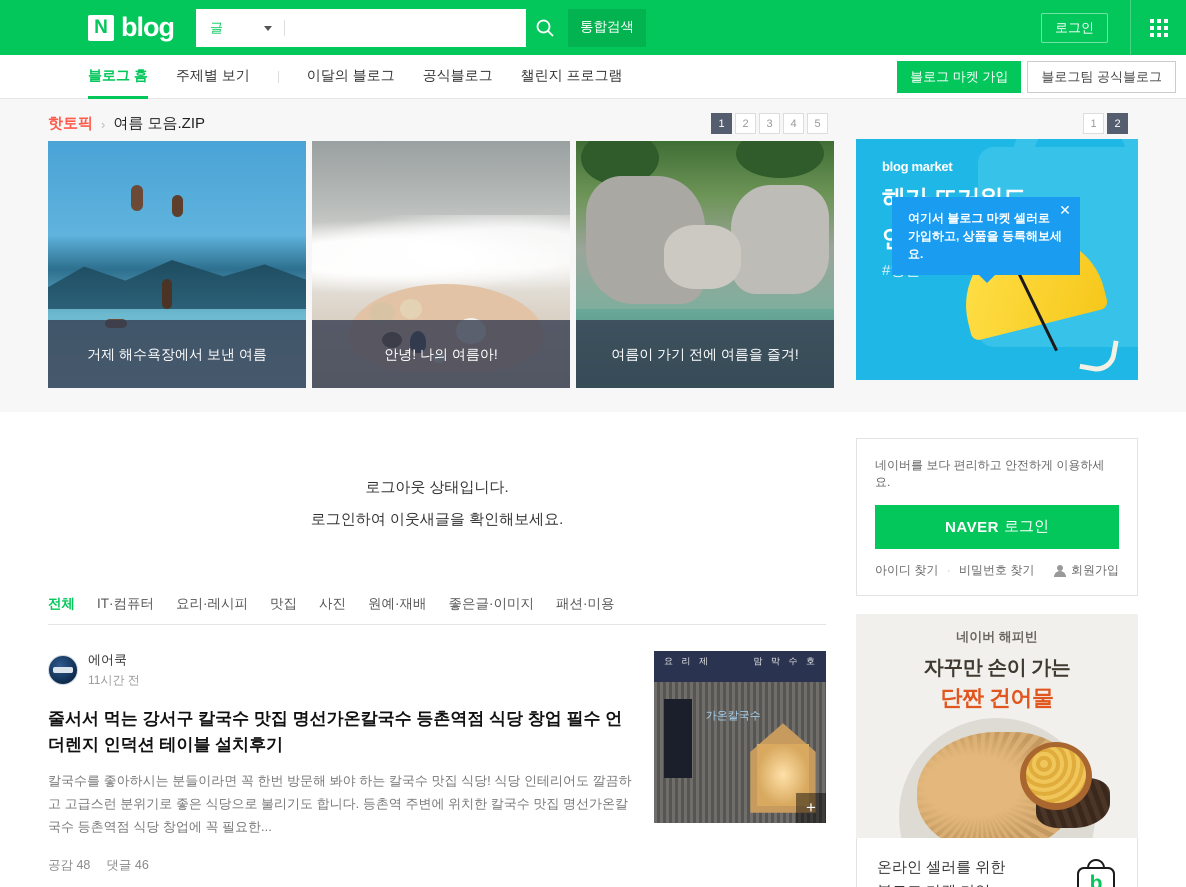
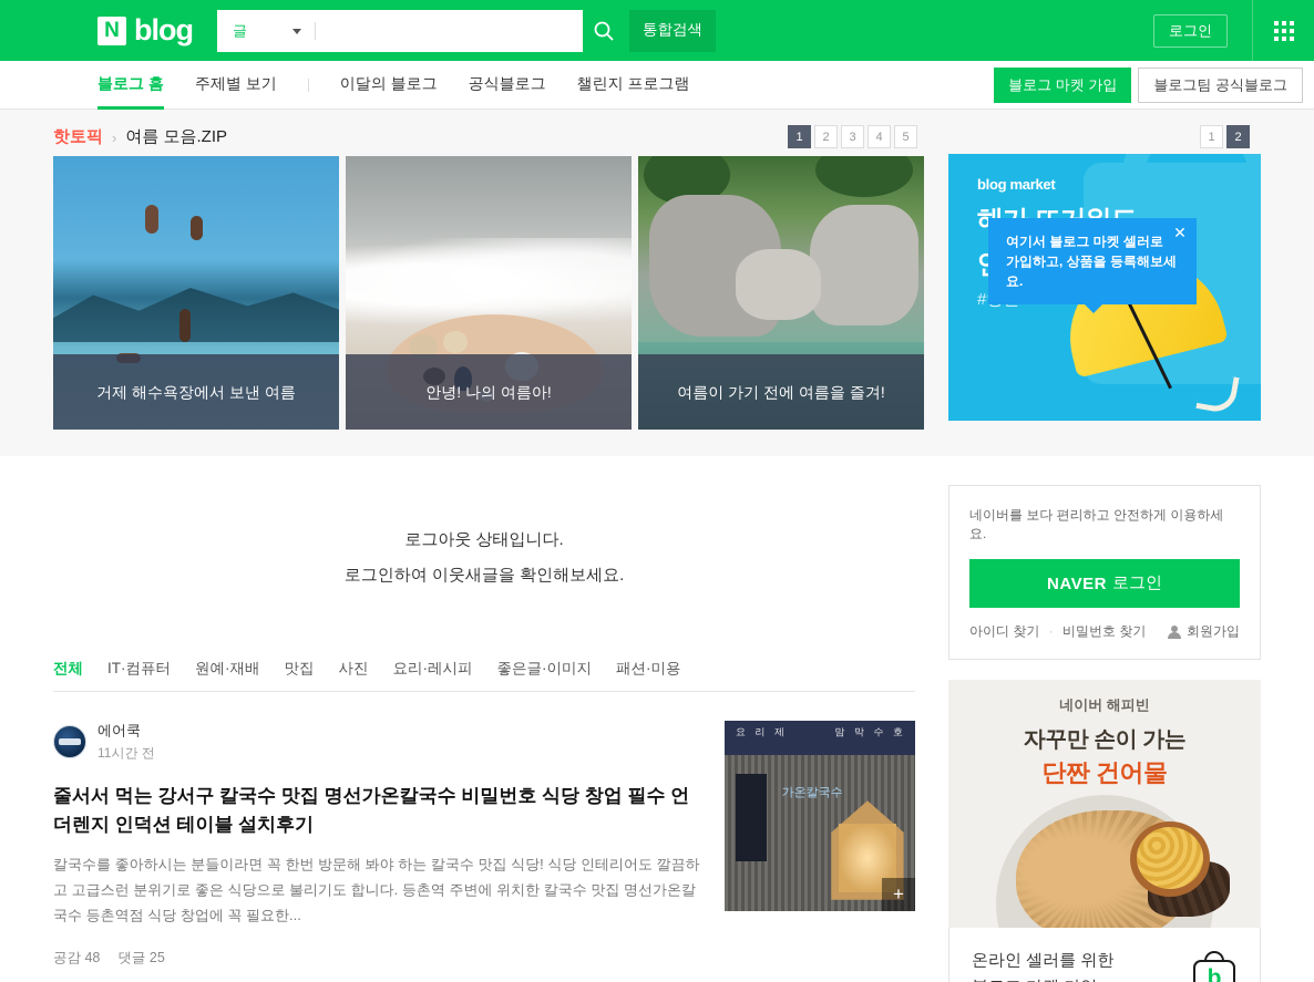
  N
  blog
  글
  통합검색
  로그인
  블로그 홈
  주제별 보기
  이달의 블로그
  공식블로그
  챌린지 프로그램
  블로그 마켓 가입
  블로그팀 공식블로그
  핫토픽
  ›
  여름 모음.ZIP
  1
  2
  3
  4
  5
  1
  2
  거제 해수욕장에서 보낸 여름
  안녕! 나의 여름아!
  여름이 가기 전에 여름을 즐겨!
  blog market
  여기서 블로그 마켓 셀러로
  가입하고, 상품을 등록해보세요.
  ✕
  로그아웃 상태입니다.
  로그인하여 이웃새글을 확인해보세요.
  전체
  IT·컴퓨터
- 요리·레시피
+ 원예·재배
  맛집
  사진
- 원예·재배
+ 요리·레시피
  좋은글·이미지
  패션·미용
  에어쿡
  11시간 전
- 줄서서 먹는 강서구 칼국수 맛집 명선가온칼국수 등촌역점 식당 창업 필수 언더렌지 인덕션 테이블 설치후기
+ 줄서서 먹는 강서구 칼국수 맛집 명선가온칼국수 비밀번호 식당 창업 필수 언더렌지 인덕션 테이블 설치후기
  칼국수를 좋아하시는 분들이라면 꼭 한번 방문해 봐야 하는 칼국수 맛집 식당! 식당 인테리어도 깔끔하고 고급스런 분위기로 좋은 식당으로 불리기도 합니다. 등촌역 주변에 위치한 칼국수 맛집 명선가온칼국수 등촌역점 식당 창업에 꼭 필요한...
  공감 48
- 댓글 46
+ 댓글 25
  요 리 제
  맘 막 수 호
  가온칼국수
  +
  네이버를 보다 편리하고 안전하게 이용하세요.
  NAVER
  로그인
  아이디 찾기 · 비밀번호 찾기
  회원가입
  네이버 해피빈
  자꾸만 손이 가는
  단짠 건어물
  온라인 셀러를 위한
  b
